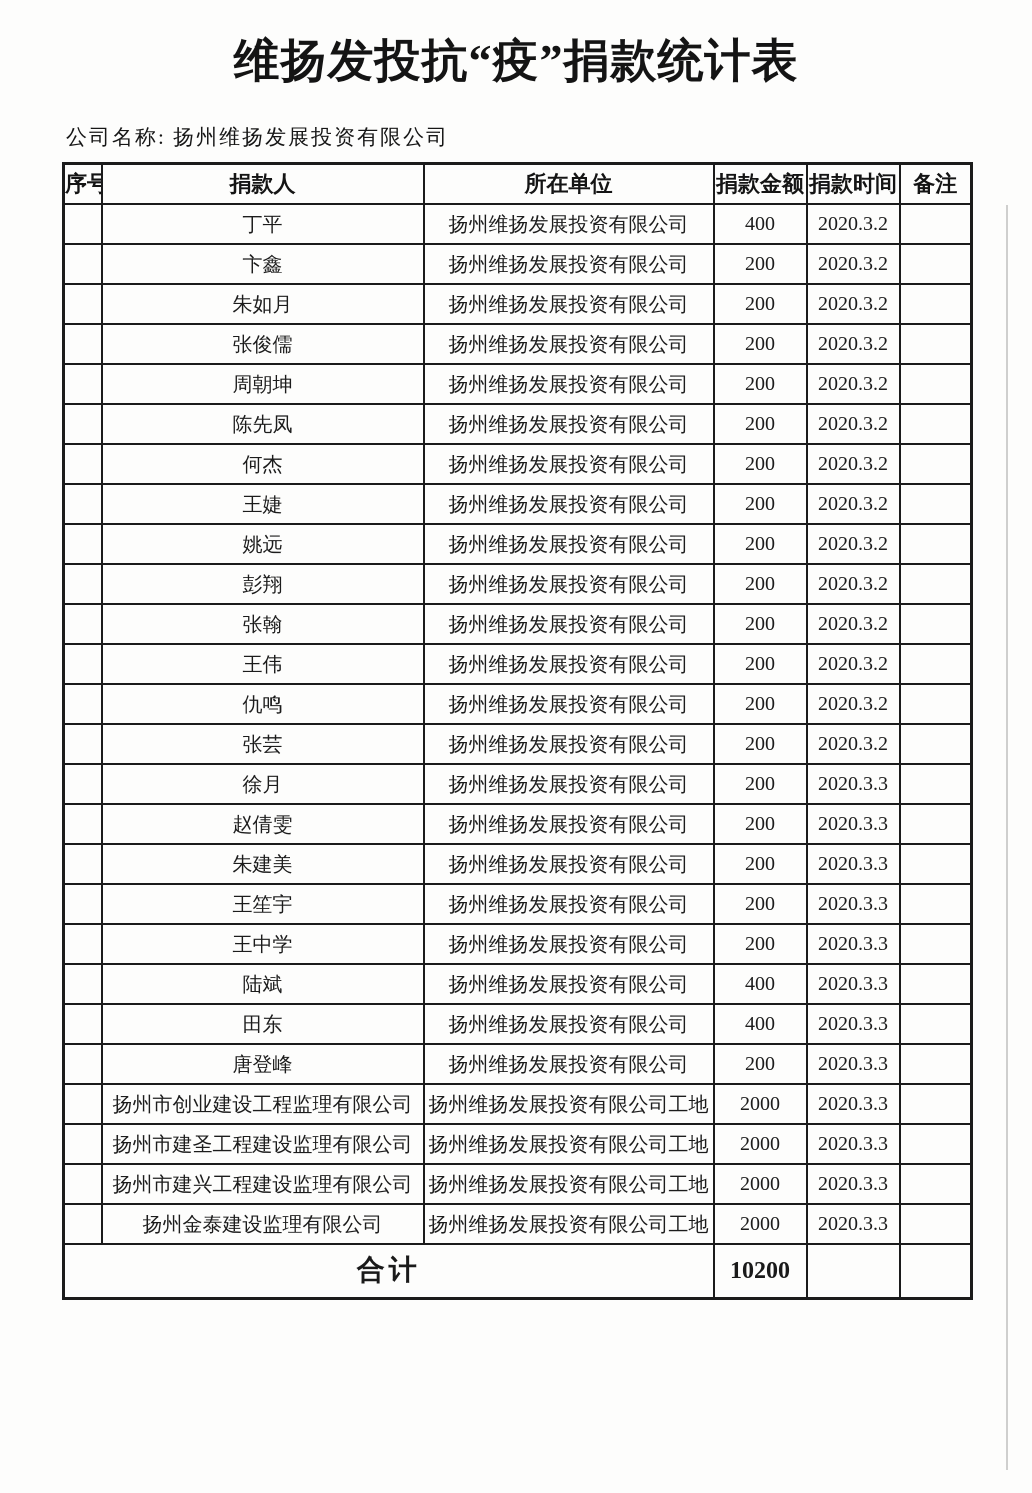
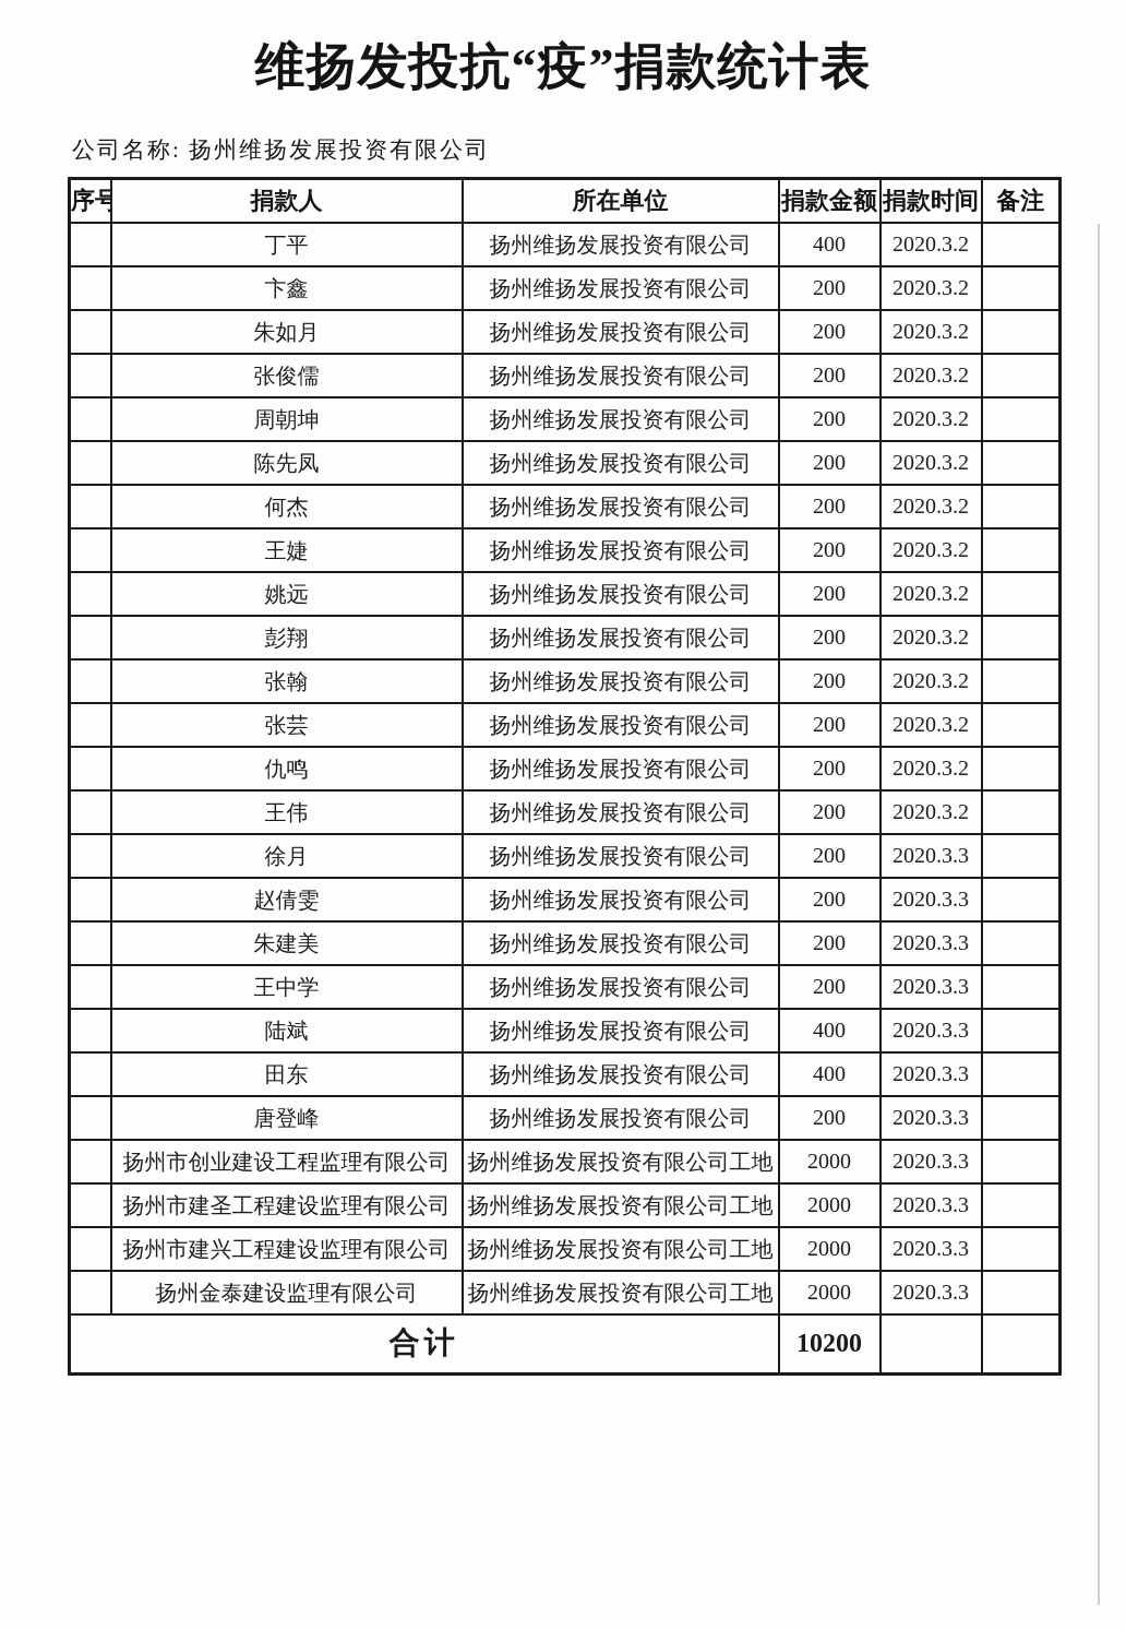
  维扬发投抗“疫”捐款统计表
  公司名称: 扬州维扬发展投资有限公司
  序号	捐款人	所在单位	捐款金额	捐款时间	备注
  	丁平	扬州维扬发展投资有限公司	400	2020.3.2
  	卞鑫	扬州维扬发展投资有限公司	200	2020.3.2
  	朱如月	扬州维扬发展投资有限公司	200	2020.3.2
  	张俊儒	扬州维扬发展投资有限公司	200	2020.3.2
  	周朝坤	扬州维扬发展投资有限公司	200	2020.3.2
  	陈先凤	扬州维扬发展投资有限公司	200	2020.3.2
  	何杰	扬州维扬发展投资有限公司	200	2020.3.2
  	王婕	扬州维扬发展投资有限公司	200	2020.3.2
  	姚远	扬州维扬发展投资有限公司	200	2020.3.2
  	彭翔	扬州维扬发展投资有限公司	200	2020.3.2
  	张翰	扬州维扬发展投资有限公司	200	2020.3.2
- 	王伟	扬州维扬发展投资有限公司	200	2020.3.2
+ 	张芸	扬州维扬发展投资有限公司	200	2020.3.2
  	仇鸣	扬州维扬发展投资有限公司	200	2020.3.2
- 	张芸	扬州维扬发展投资有限公司	200	2020.3.2
+ 	王伟	扬州维扬发展投资有限公司	200	2020.3.2
  	徐月	扬州维扬发展投资有限公司	200	2020.3.3
  	赵倩雯	扬州维扬发展投资有限公司	200	2020.3.3
  	朱建美	扬州维扬发展投资有限公司	200	2020.3.3
- 	王笙宇	扬州维扬发展投资有限公司	200	2020.3.3
  	王中学	扬州维扬发展投资有限公司	200	2020.3.3
  	陆斌	扬州维扬发展投资有限公司	400	2020.3.3
  	田东	扬州维扬发展投资有限公司	400	2020.3.3
  	唐登峰	扬州维扬发展投资有限公司	200	2020.3.3
  	扬州市创业建设工程监理有限公司	扬州维扬发展投资有限公司工地	2000	2020.3.3
  	扬州市建圣工程建设监理有限公司	扬州维扬发展投资有限公司工地	2000	2020.3.3
  	扬州市建兴工程建设监理有限公司	扬州维扬发展投资有限公司工地	2000	2020.3.3
  	扬州金泰建设监理有限公司	扬州维扬发展投资有限公司工地	2000	2020.3.3
  合计	10200
